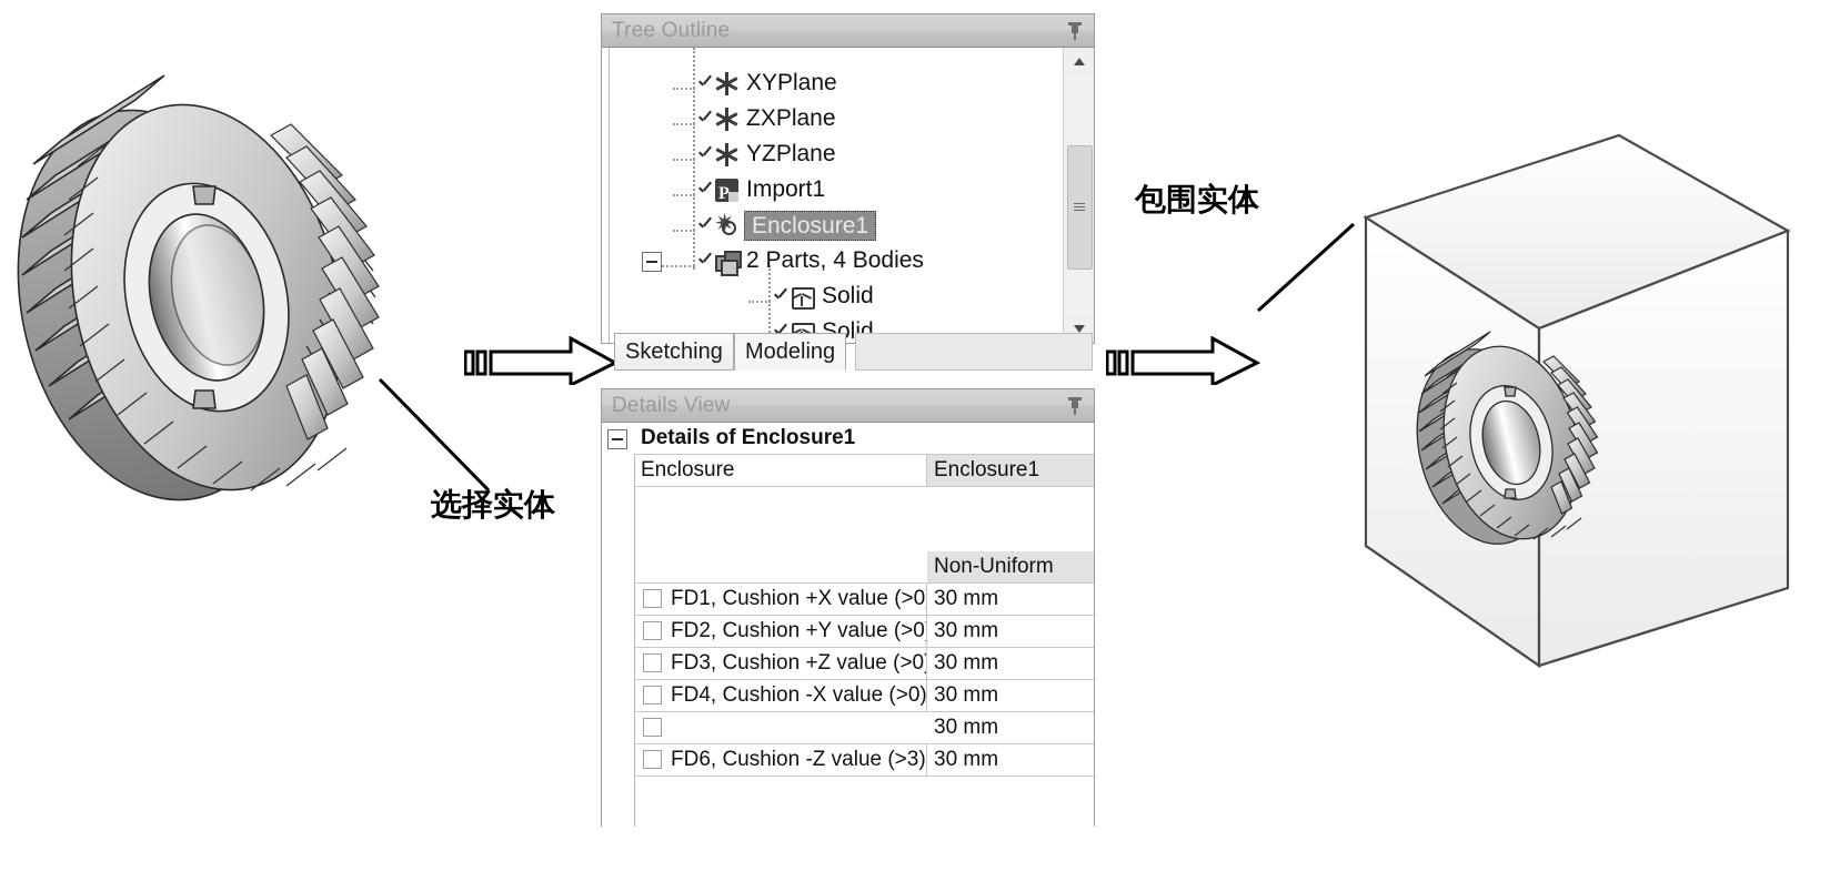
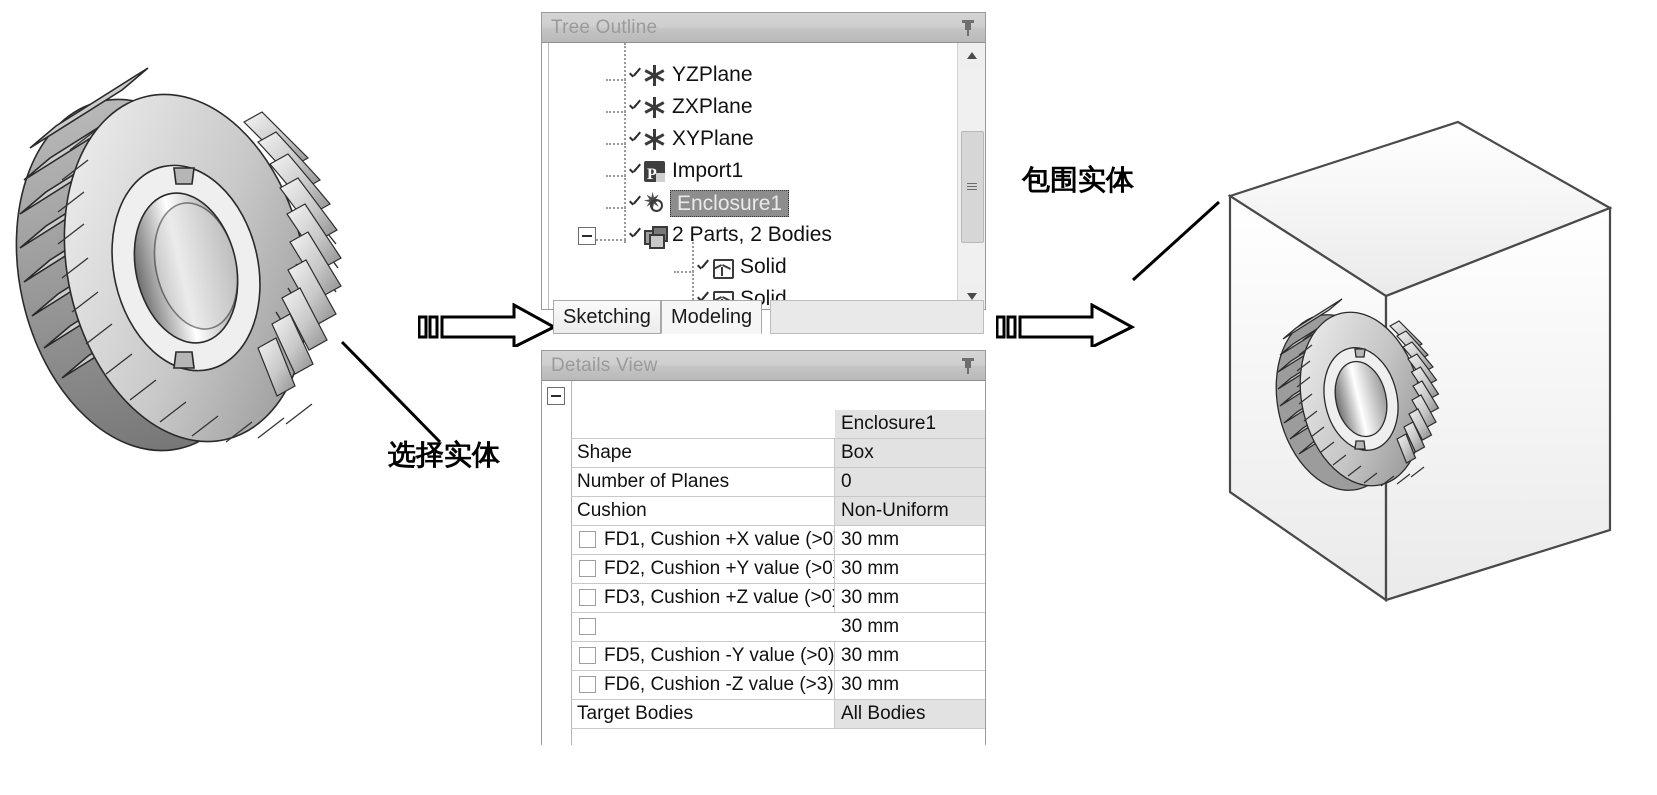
  选择实体
  Tree Outline
- XYPlane
+ YZPlane
  ZXPlane
- YZPlane
+ XYPlane
  Import1
  Enclosure1
- 2 Parts, 4 Bodies
+ 2 Parts, 2 Bodies
  Solid
  Solid
  Sketching
  Modeling
  Details View
- Details of Enclosure1
- Enclosure
  Enclosure1
+ Shape
+ Box
+ Number of Planes
+ 0
+ Cushion
  Non-Uniform
  FD1, Cushion +X value (>0
  30 mm
  FD2, Cushion +Y value (>0
  30 mm
  FD3, Cushion +Z value (>0
  30 mm
- FD4, Cushion -X value (>0)
  30 mm
+ FD5, Cushion -Y value (>0)
  30 mm
  FD6, Cushion -Z value (>3)
  30 mm
+ Target Bodies
+ All Bodies
  包围实体
